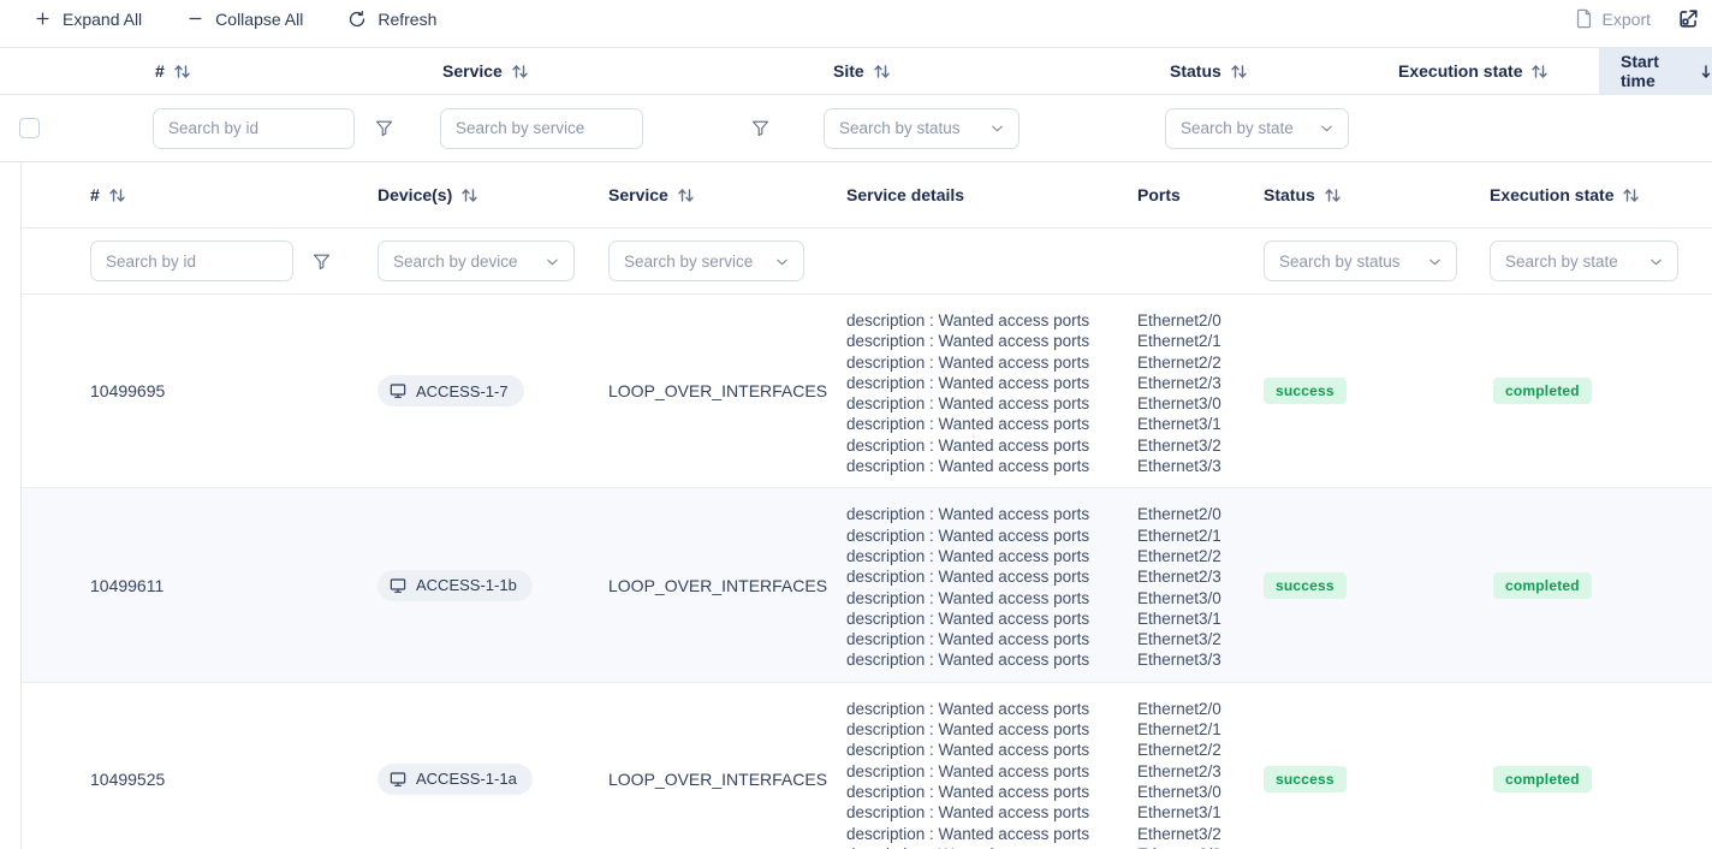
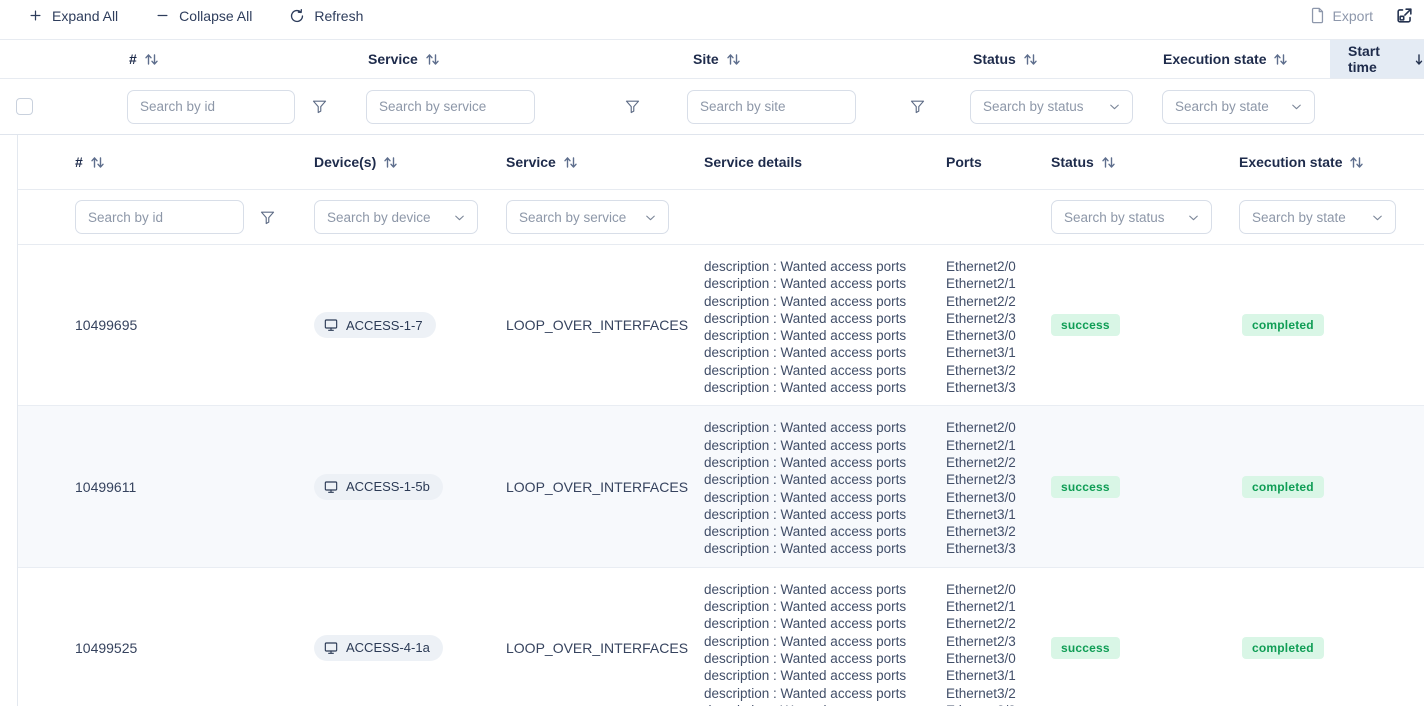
  Expand All
  Collapse All
  Refresh
  Export
  #
  Service
  Site
  Status
  Execution state
  Start time
  Search by id
  Search by service
+ Search by site
  Search by status
  Search by state
  #
  Device(s)
  Service
  Service details
  Ports
  Status
  Execution state
  Search by id
  Search by device
  Search by service
  Search by status
  Search by state
  10499695
  ACCESS-1-7
  LOOP_OVER_INTERFACES
  description : Wanted access ports
  description : Wanted access ports
  description : Wanted access ports
  description : Wanted access ports
  description : Wanted access ports
  description : Wanted access ports
  description : Wanted access ports
  description : Wanted access ports
  Ethernet2/0
  Ethernet2/1
  Ethernet2/2
  Ethernet2/3
  Ethernet3/0
  Ethernet3/1
  Ethernet3/2
  Ethernet3/3
  success
  completed
  10499611
- ACCESS-1-1b
+ ACCESS-1-5b
  LOOP_OVER_INTERFACES
  description : Wanted access ports
  description : Wanted access ports
  description : Wanted access ports
  description : Wanted access ports
  description : Wanted access ports
  description : Wanted access ports
  description : Wanted access ports
  description : Wanted access ports
  Ethernet2/0
  Ethernet2/1
  Ethernet2/2
  Ethernet2/3
  Ethernet3/0
  Ethernet3/1
  Ethernet3/2
  Ethernet3/3
  success
  completed
  10499525
- ACCESS-1-1a
+ ACCESS-4-1a
  LOOP_OVER_INTERFACES
  description : Wanted access ports
  description : Wanted access ports
  description : Wanted access ports
  description : Wanted access ports
  description : Wanted access ports
  description : Wanted access ports
  description : Wanted access ports
  Ethernet2/0
  Ethernet2/1
  Ethernet2/2
  Ethernet2/3
  Ethernet3/0
  Ethernet3/1
  Ethernet3/2
  success
  completed
